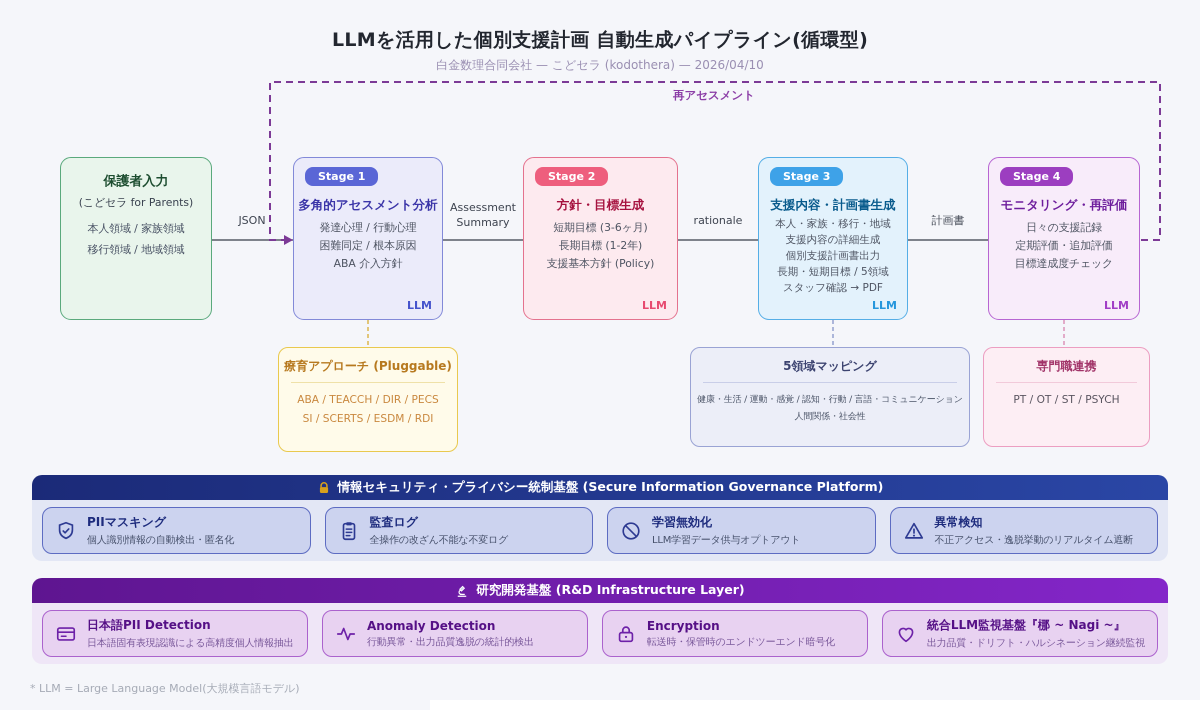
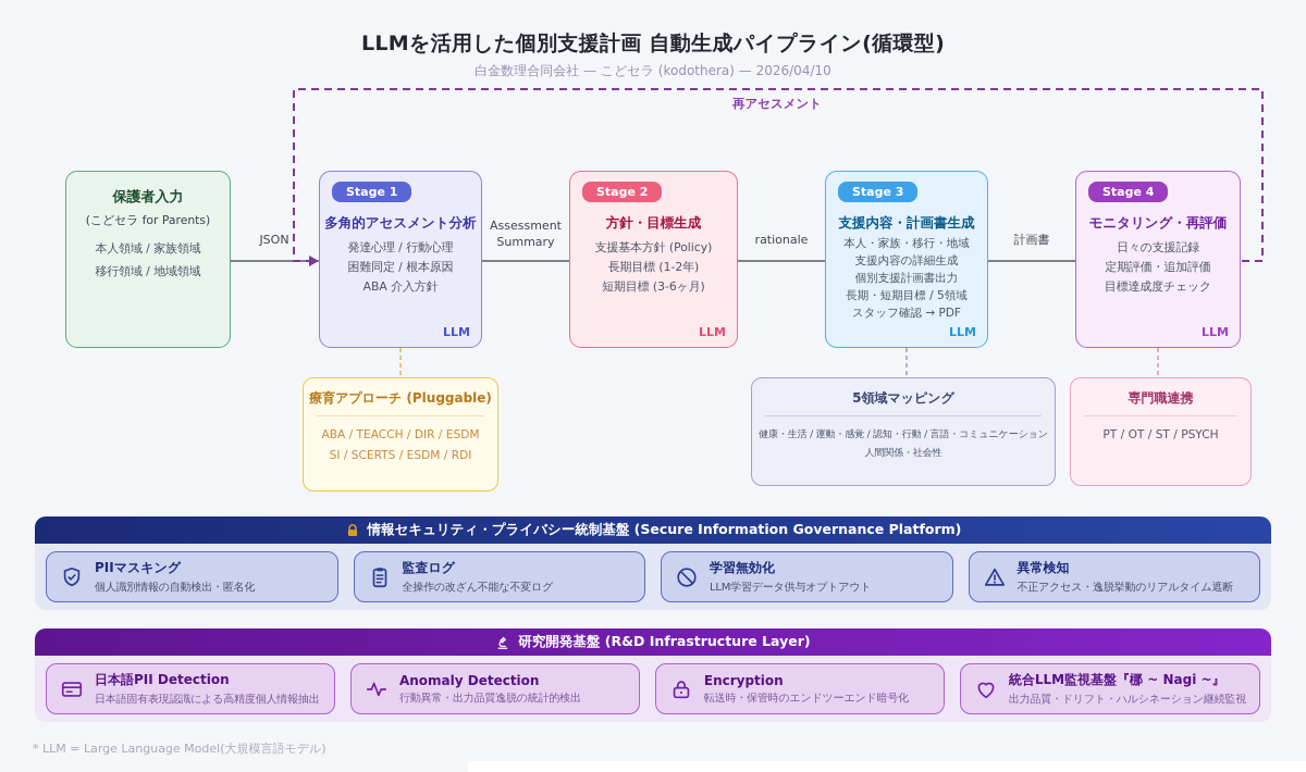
  LLMを活用した個別支援計画 自動生成パイプライン(循環型)
  白金数理合同会社 — こどセラ (kodothera) — 2026/04/10
  再アセスメント
  JSON
  Assessment Summary
  rationale
  計画書
  保護者入力
  (こどセラ for Parents)
  本人領域 / 家族領域
  移行領域 / 地域領域
  Stage 1
  多角的アセスメント分析
  発達心理 / 行動心理
  困難同定 / 根本原因
  ABA 介入方針
  LLM
  Stage 2
  方針・目標生成
- 短期目標 (3-6ヶ月)
+ 支援基本方針 (Policy)
  長期目標 (1-2年)
- 支援基本方針 (Policy)
+ 短期目標 (3-6ヶ月)
  LLM
  Stage 3
  支援内容・計画書生成
  本人・家族・移行・地域
  支援内容の詳細生成
  個別支援計画書出力
  長期・短期目標 / 5領域
  スタッフ確認 → PDF
  LLM
  Stage 4
  モニタリング・再評価
  日々の支援記録
  定期評価・追加評価
  目標達成度チェック
  LLM
  療育アプローチ (Pluggable)
- ABA / TEACCH / DIR / PECS
+ ABA / TEACCH / DIR / ESDM
  SI / SCERTS / ESDM / RDI
  5領域マッピング
  健康・生活 / 運動・感覚 / 認知・行動 / 言語・コミュニケーション
  人間関係・社会性
  専門職連携
  PT / OT / ST / PSYCH
  情報セキュリティ・プライバシー統制基盤 (Secure Information Governance Platform)
  PIIマスキング
  個人識別情報の自動検出・匿名化
  監査ログ
  全操作の改ざん不能な不変ログ
  学習無効化
  LLM学習データ供与オプトアウト
  異常検知
  不正アクセス・逸脱挙動のリアルタイム遮断
  研究開発基盤 (R&D Infrastructure Layer)
  日本語PII Detection
  日本語固有表現認識による高精度個人情報抽出
  Anomaly Detection
  行動異常・出力品質逸脱の統計的検出
  Encryption
  転送時・保管時のエンドツーエンド暗号化
  統合LLM監視基盤『梛 ~ Nagi ~』
  出力品質・ドリフト・ハルシネーション継続監視
  * LLM = Large Language Model(大規模言語モデル)
